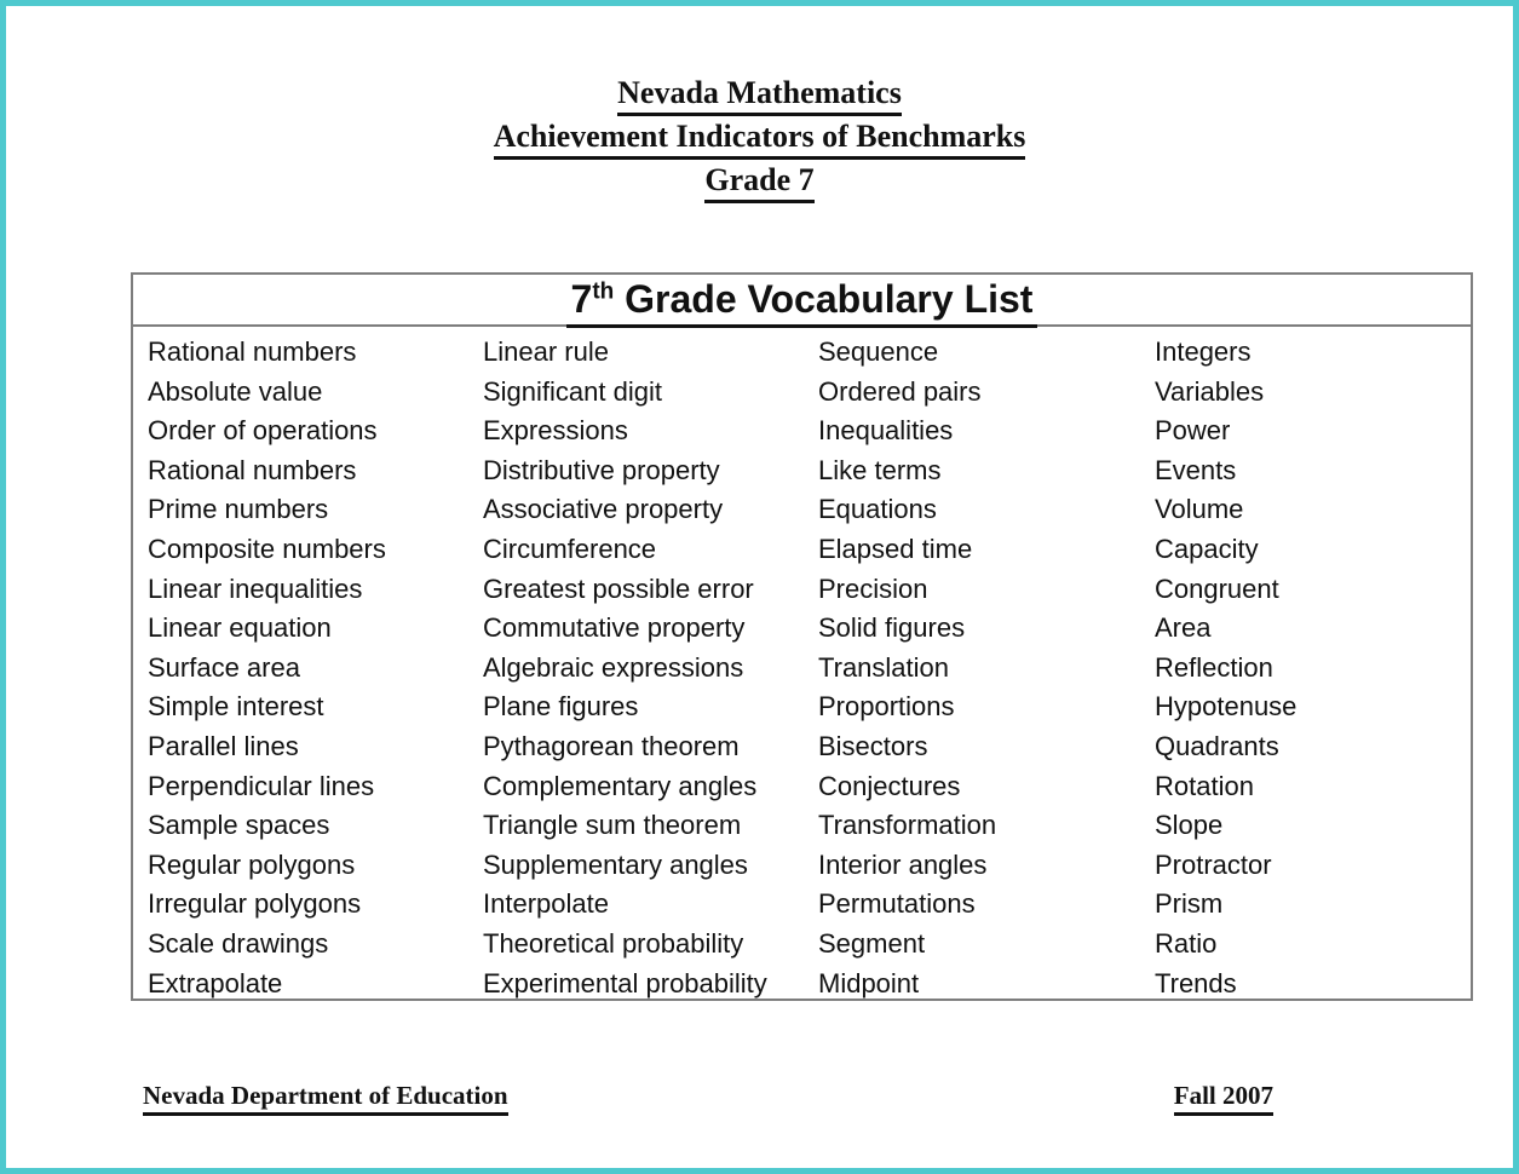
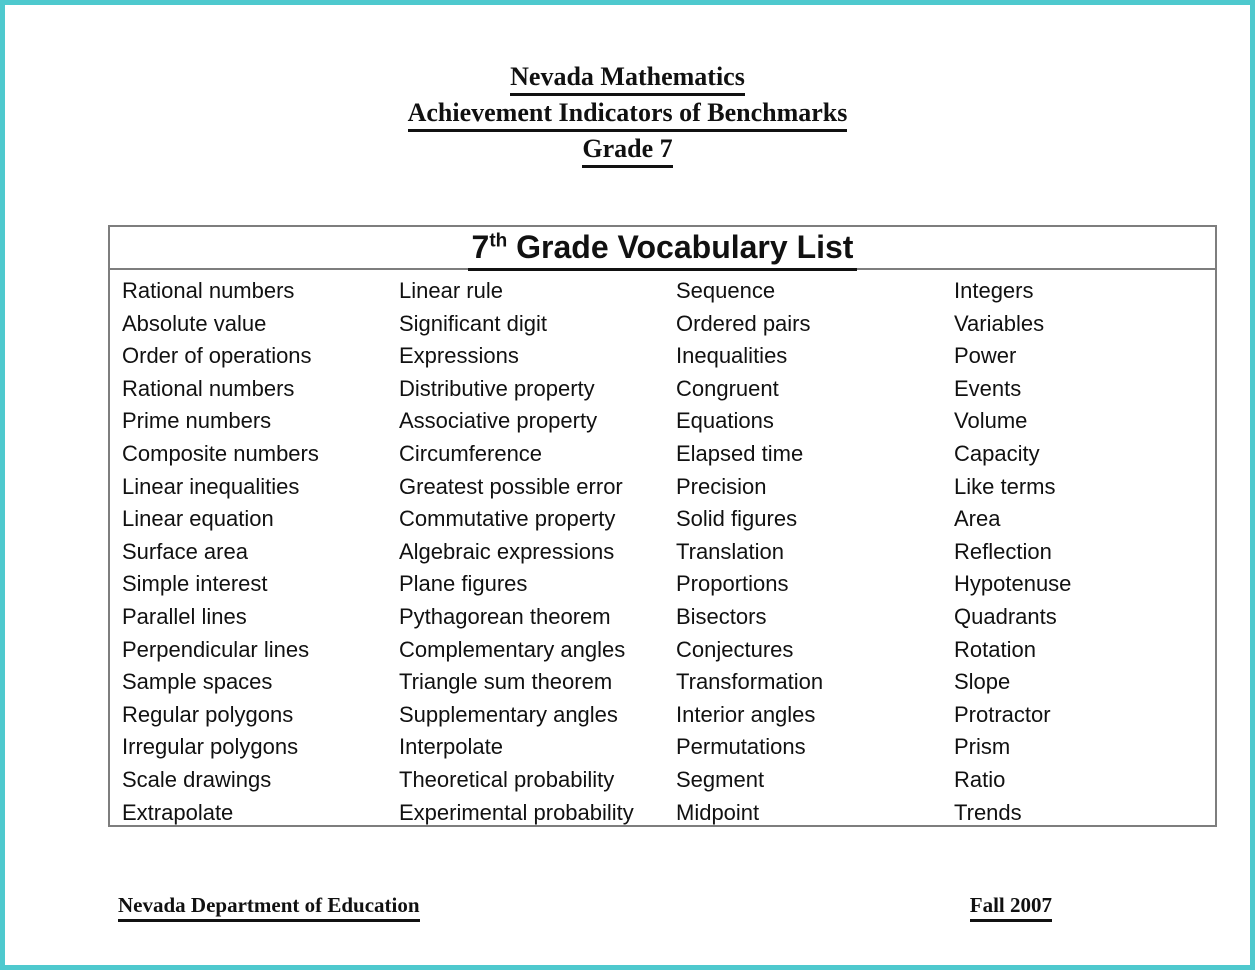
  Nevada Mathematics
  Achievement Indicators of Benchmarks
  Grade 7
  7th Grade Vocabulary List
  Rational numbers
  Absolute value
  Order of operations
  Rational numbers
  Prime numbers
  Composite numbers
  Linear inequalities
  Linear equation
  Surface area
  Simple interest
  Parallel lines
  Perpendicular lines
  Sample spaces
  Regular polygons
  Irregular polygons
  Scale drawings
  Extrapolate
  Linear rule
  Significant digit
  Expressions
  Distributive property
  Associative property
  Circumference
  Greatest possible error
  Commutative property
  Algebraic expressions
  Plane figures
  Pythagorean theorem
  Complementary angles
  Triangle sum theorem
  Supplementary angles
  Interpolate
  Theoretical probability
  Experimental probability
  Sequence
  Ordered pairs
  Inequalities
- Like terms
+ Congruent
  Equations
  Elapsed time
  Precision
  Solid figures
  Translation
  Proportions
  Bisectors
  Conjectures
  Transformation
  Interior angles
  Permutations
  Segment
  Midpoint
  Integers
  Variables
  Power
  Events
  Volume
  Capacity
- Congruent
+ Like terms
  Area
  Reflection
  Hypotenuse
  Quadrants
  Rotation
  Slope
  Protractor
  Prism
  Ratio
  Trends
  Nevada Department of Education
  Fall 2007
